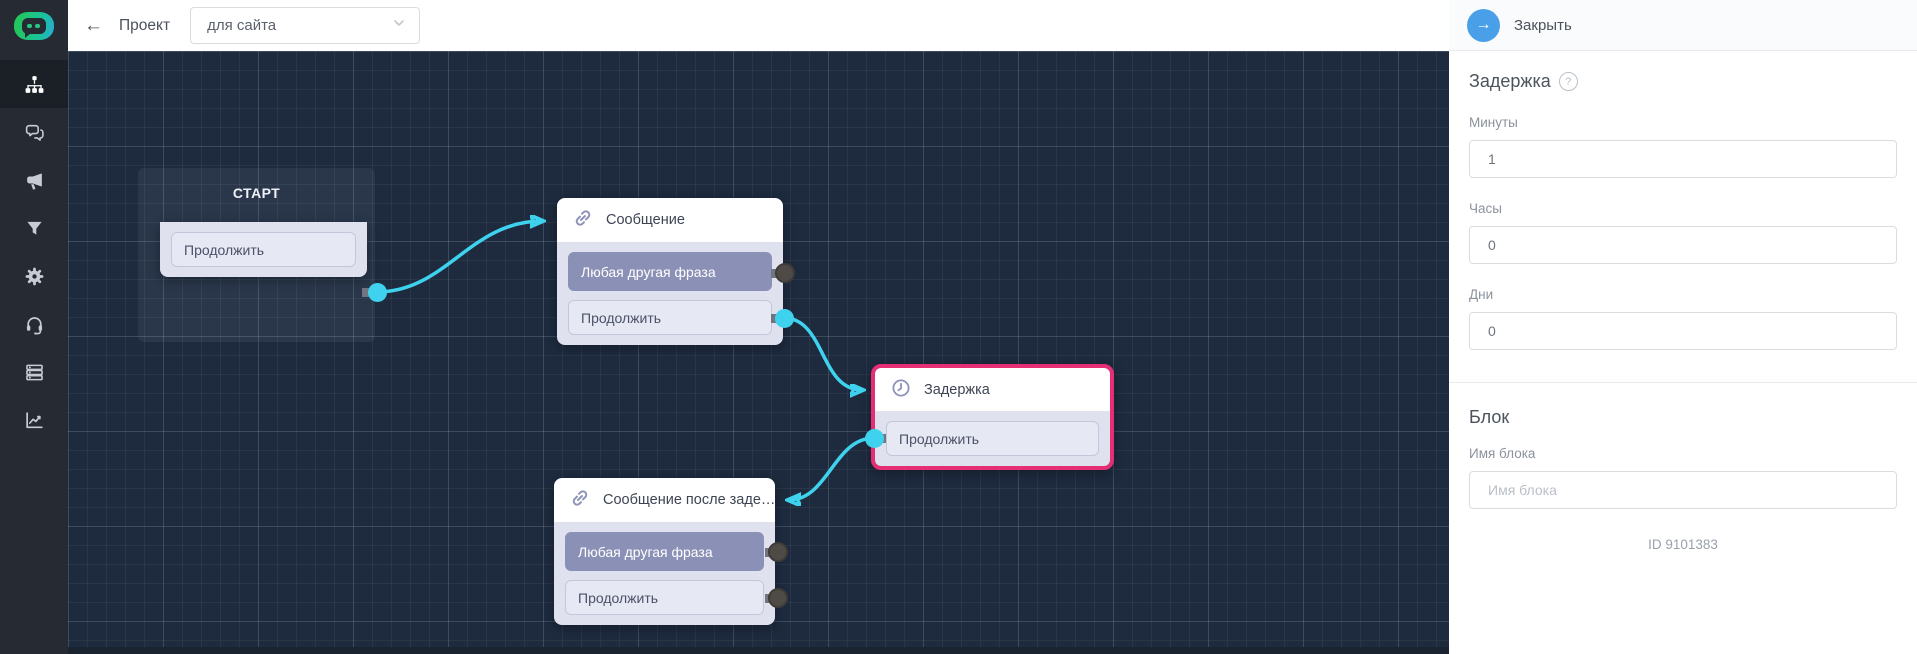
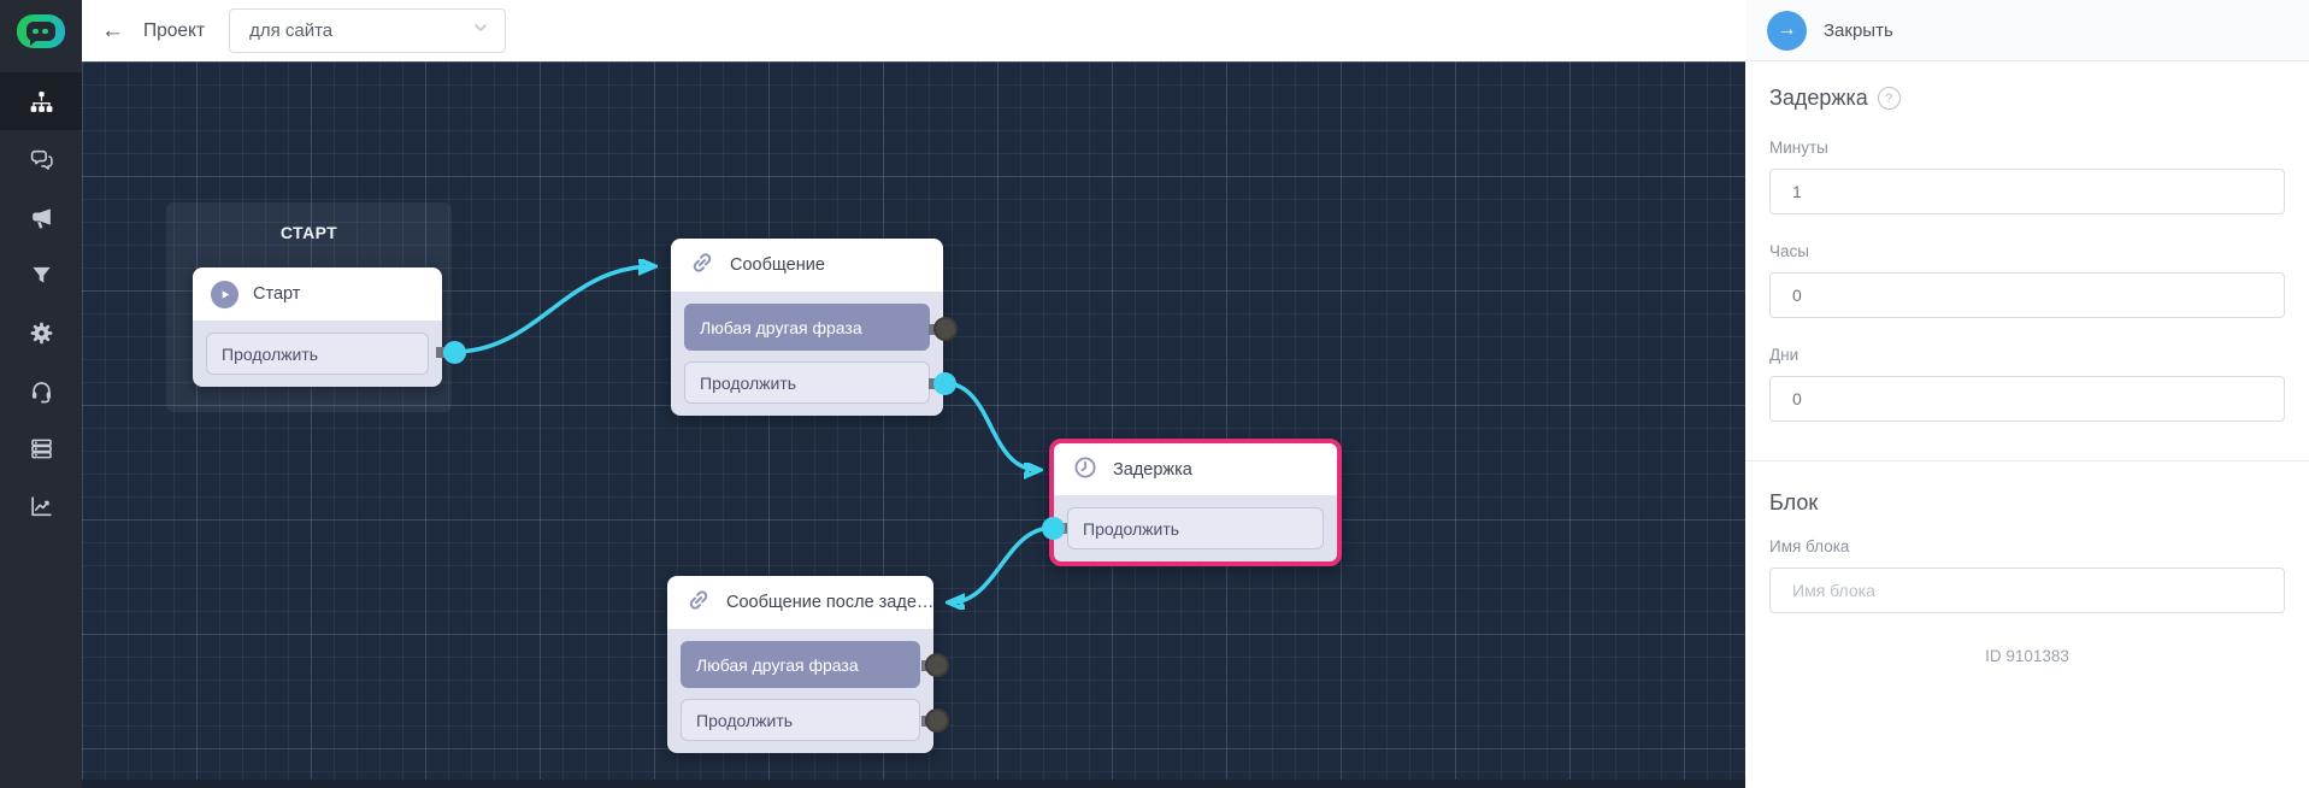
  ←
  Проект
  для сайта
  СТАРТ
+ Старт
  Продолжить
  Сообщение
  Любая другая фраза
  Продолжить
  Задержка
  Продолжить
  Сообщение после заде…
  Любая другая фраза
  Продолжить
  →
  Закрыть
  Задержка
  ?
  Минуты
  1
  Часы
  0
  Дни
  0
  Блок
  Имя блока
  Имя блока
  ID 9101383
